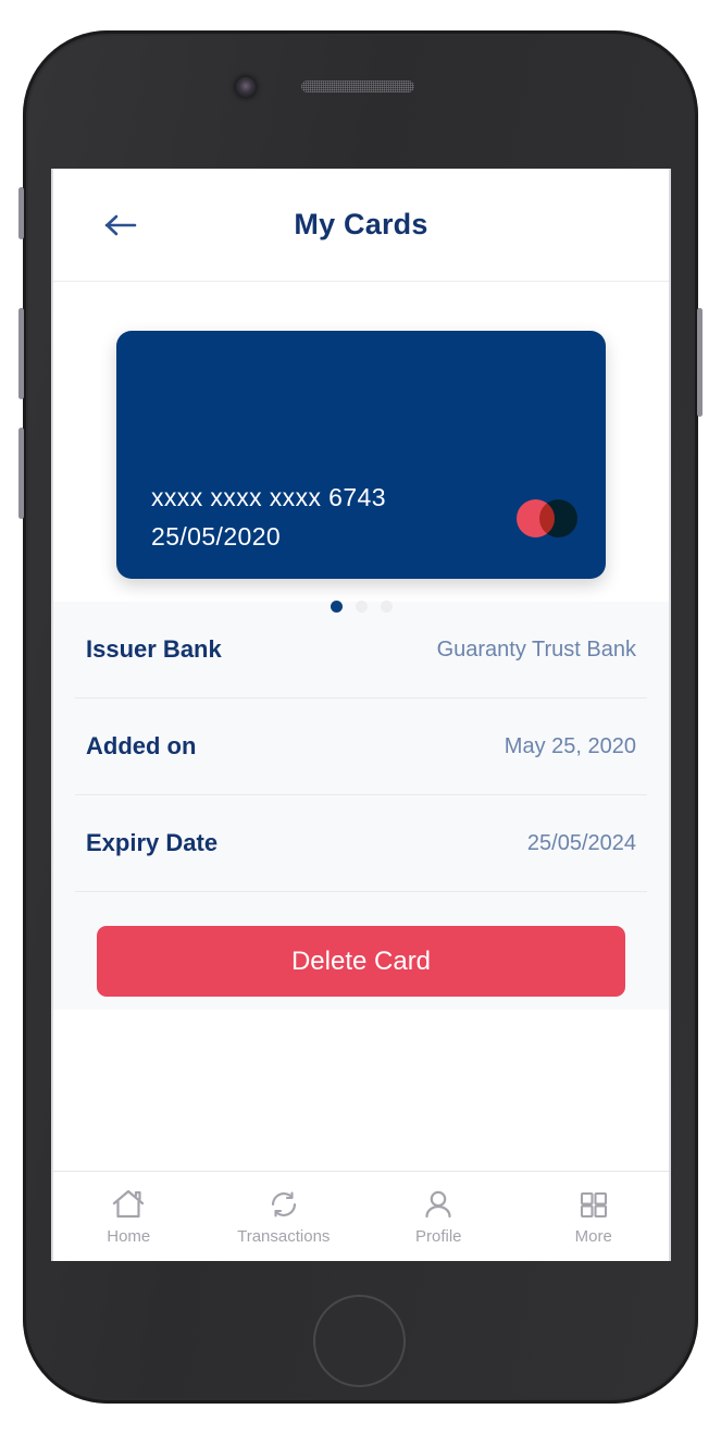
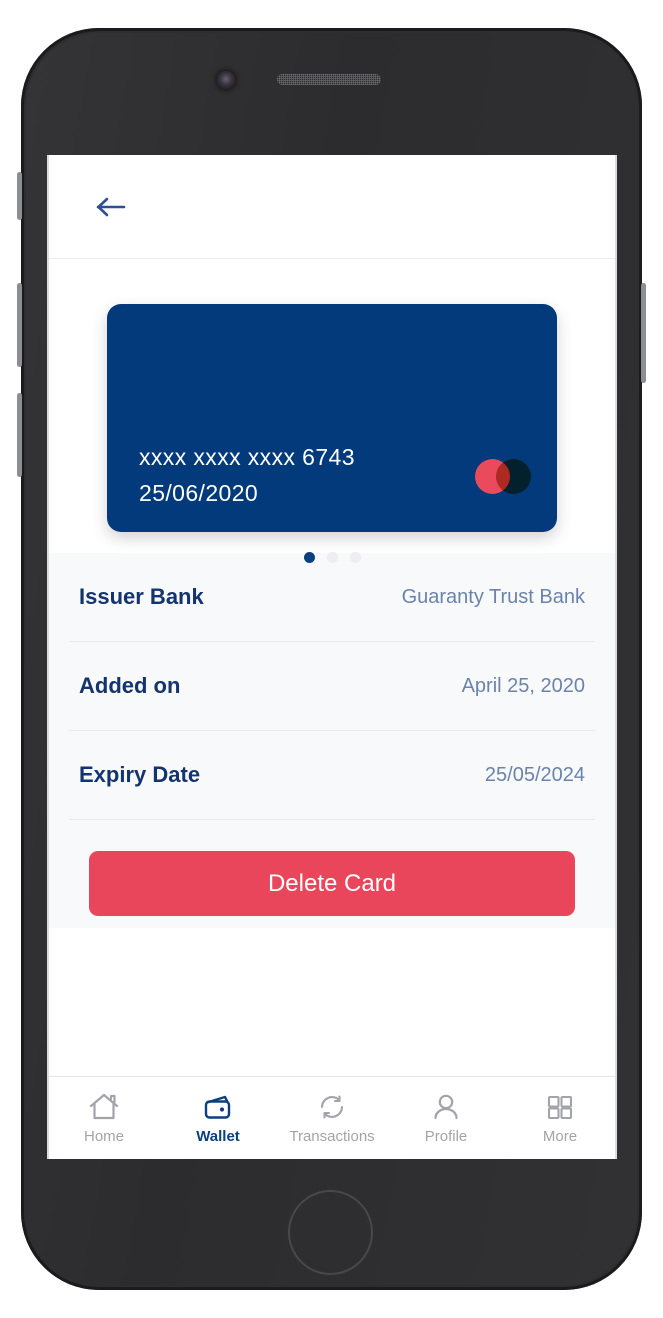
- My Cards
  xxxx xxxx xxxx 6743
- 25/05/2020
+ 25/06/2020
  Issuer Bank
  Guaranty Trust Bank
  Added on
- May 25, 2020
+ April 25, 2020
  Expiry Date
  25/05/2024
  Delete Card
  Home
+ Wallet
  Transactions
  Profile
  More
